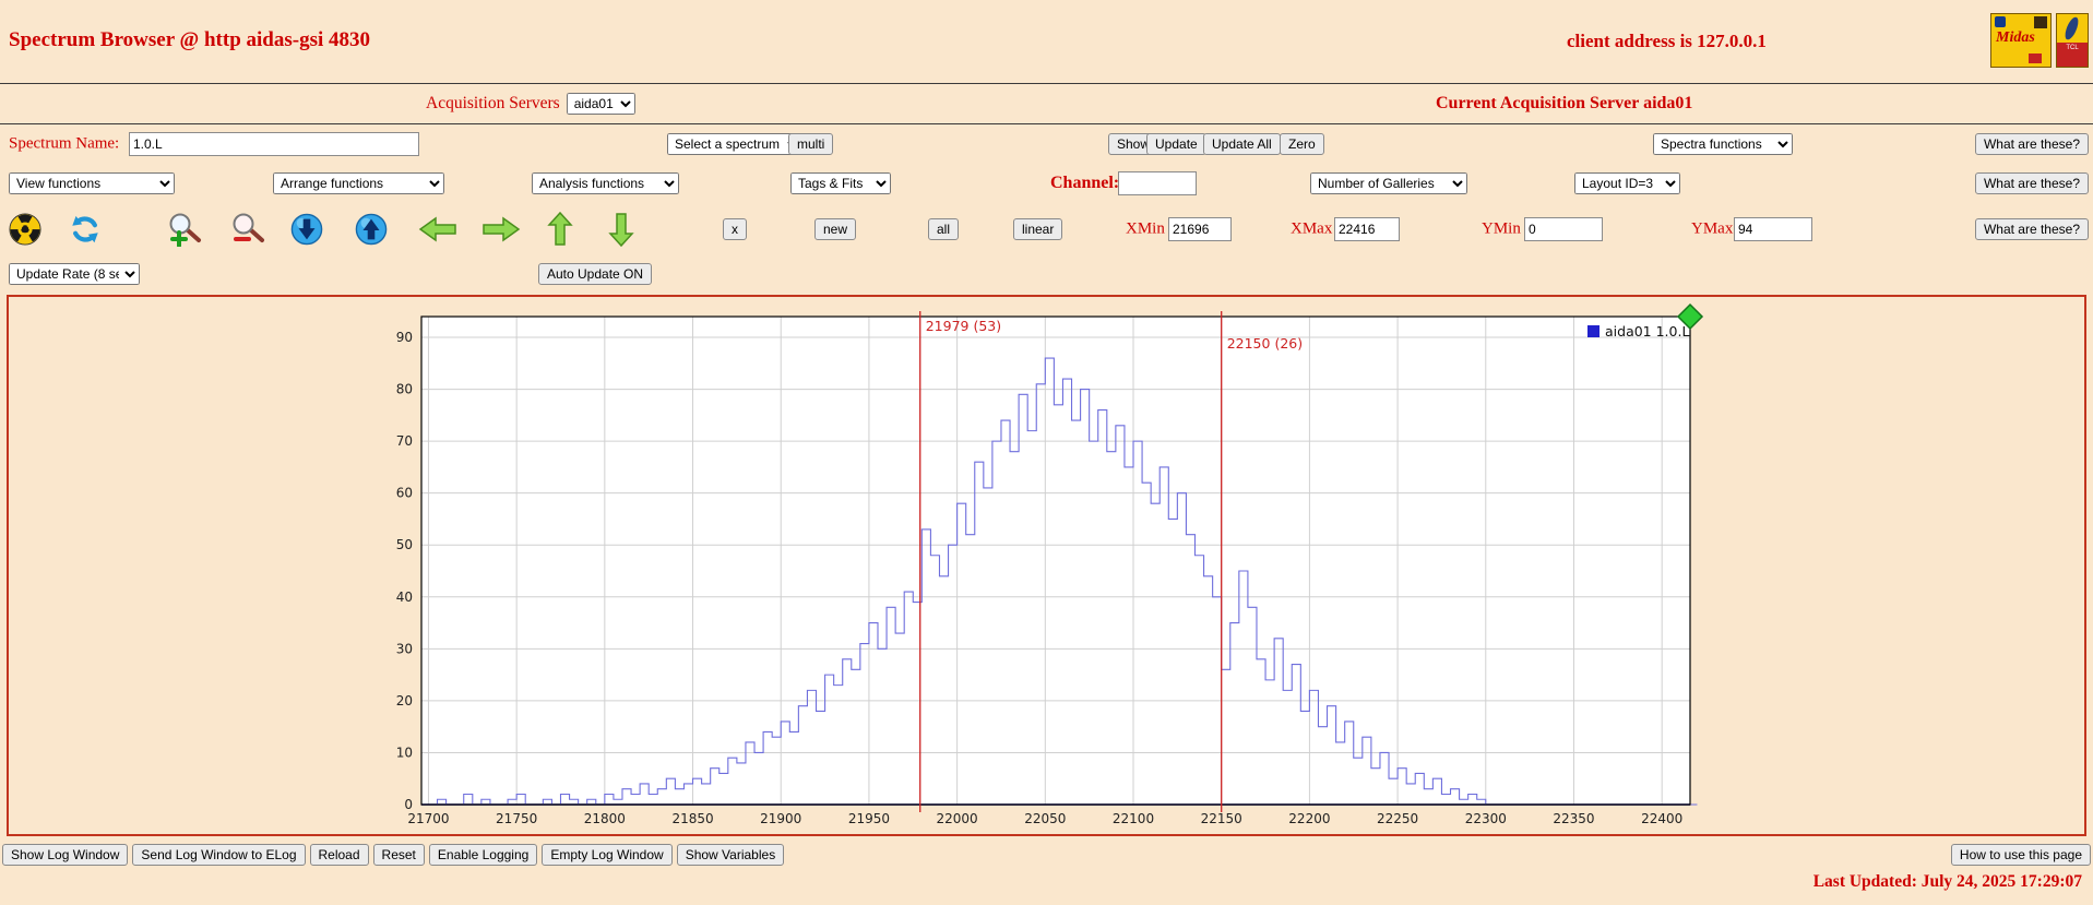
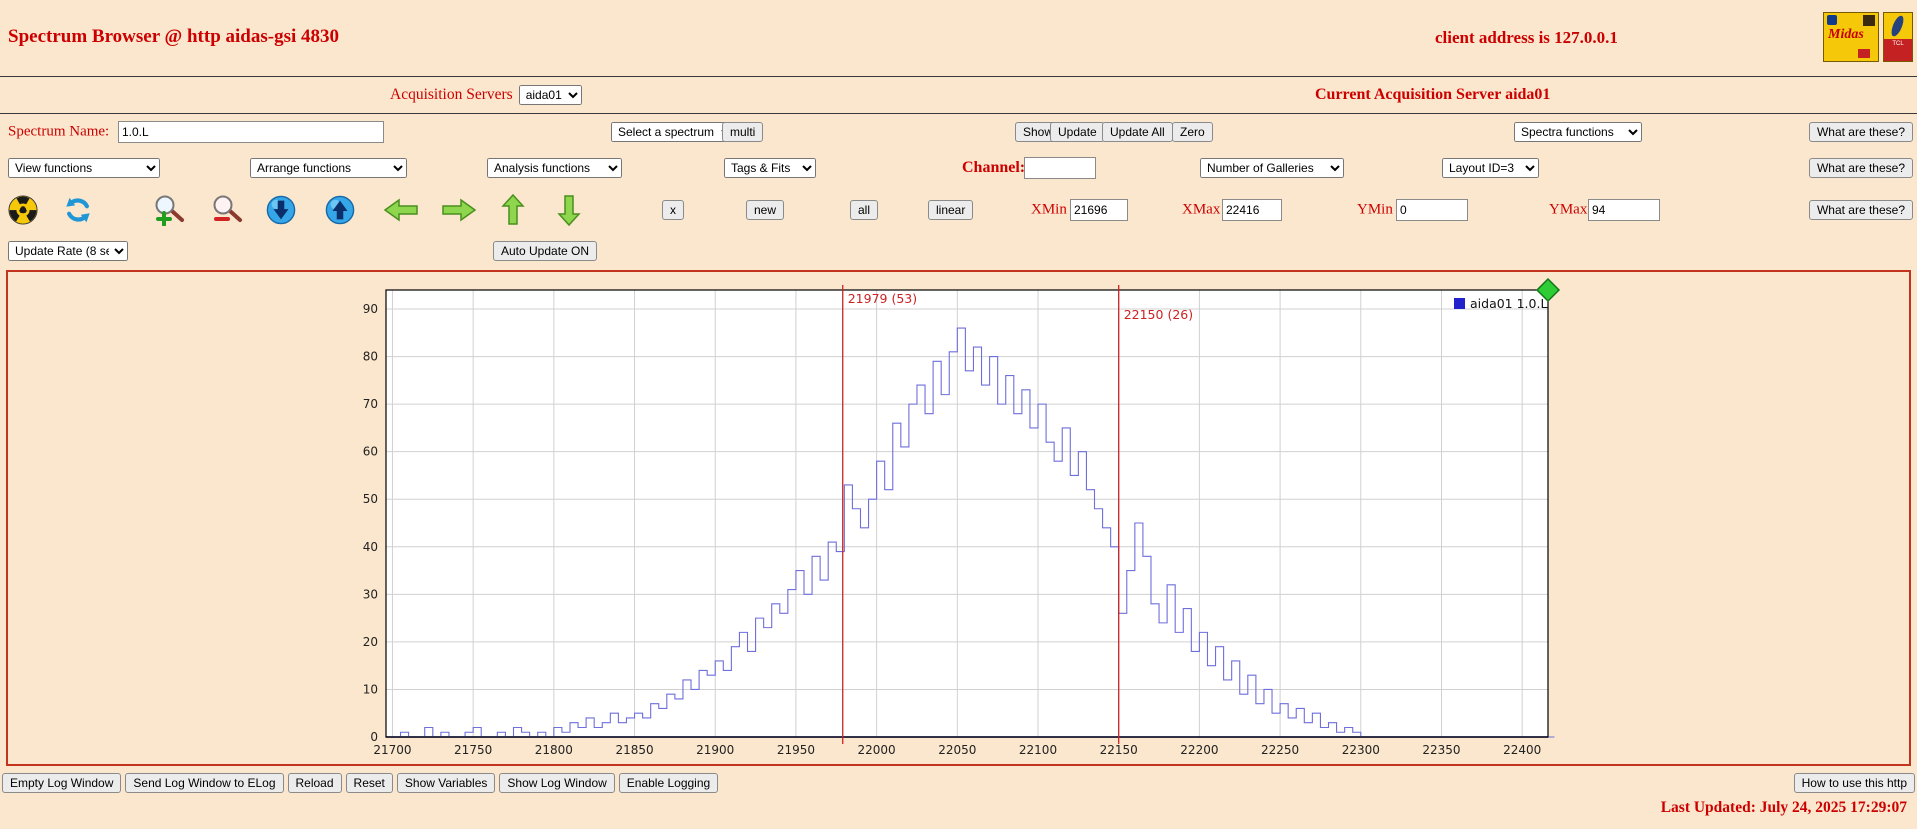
  Spectrum Browser @ http aidas-gsi 4830
  client address is 127.0.0.1
  Midas
  Acquisition Servers
  aida01
  Current Acquisition Server aida01
  Spectrum Name:
  1.0.L
  Select a spectrum
  multi
  Show
  Update
  Update All
  Zero
  Spectra functions
  What are these?
  View functions
  Arrange functions
  Analysis functions
  Tags & Fits
  Channel:
  Number of Galleries
  Layout ID=3
  What are these?
  x
  new
  all
  linear
  XMin
  21696
  XMax
  22416
  YMin
  0
  YMax
  94
  What are these?
  Update Rate (8 s
  Auto Update ON
  21700
  21750
  21800
  21850
  21900
  21950
  22000
  22050
  22100
  22150
  22200
  22250
  22300
  22350
  22400
  0
  10
  20
  30
  40
  50
  60
  70
  80
  90
  21979 (53)
  22150 (26)
  aida01 1.0.L
- Show Log Window
+ Empty Log Window
  Send Log Window to ELog
  Reload
  Reset
- Enable Logging
+ Show Variables
- Empty Log Window
+ Show Log Window
- Show Variables
+ Enable Logging
- How to use this page
+ How to use this http
  Last Updated: July 24, 2025 17:29:07
